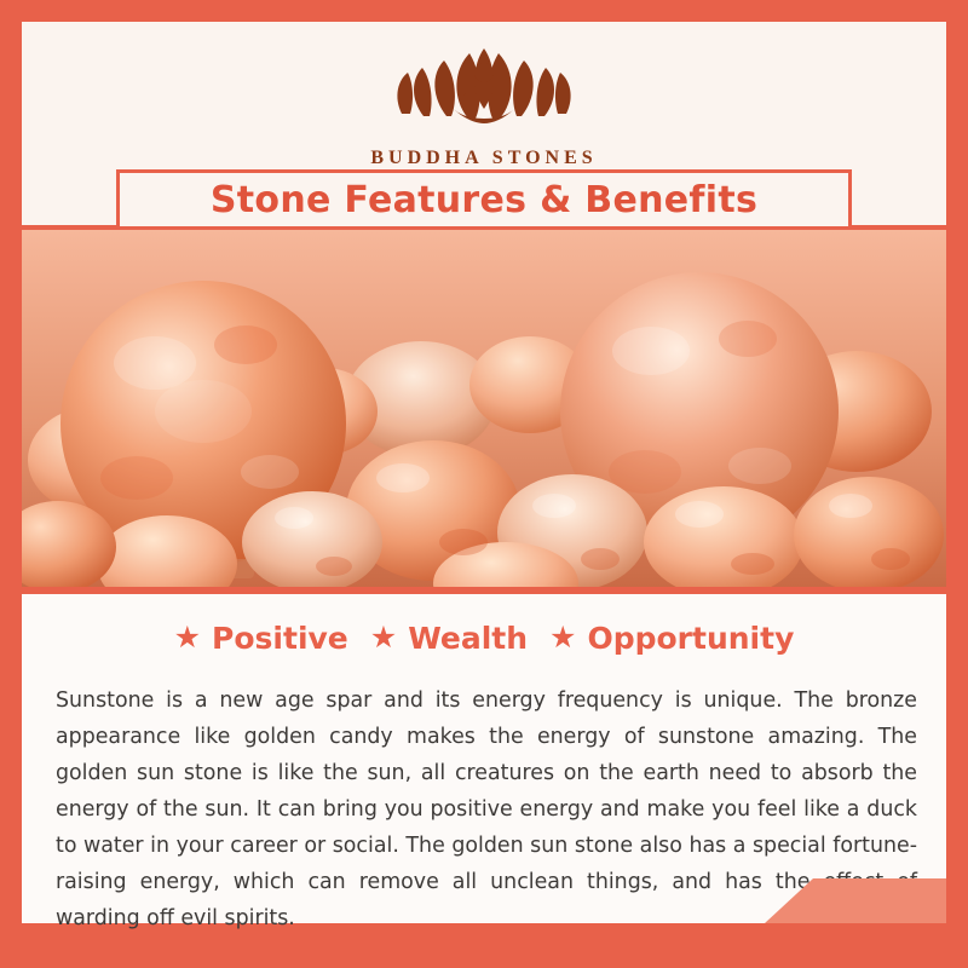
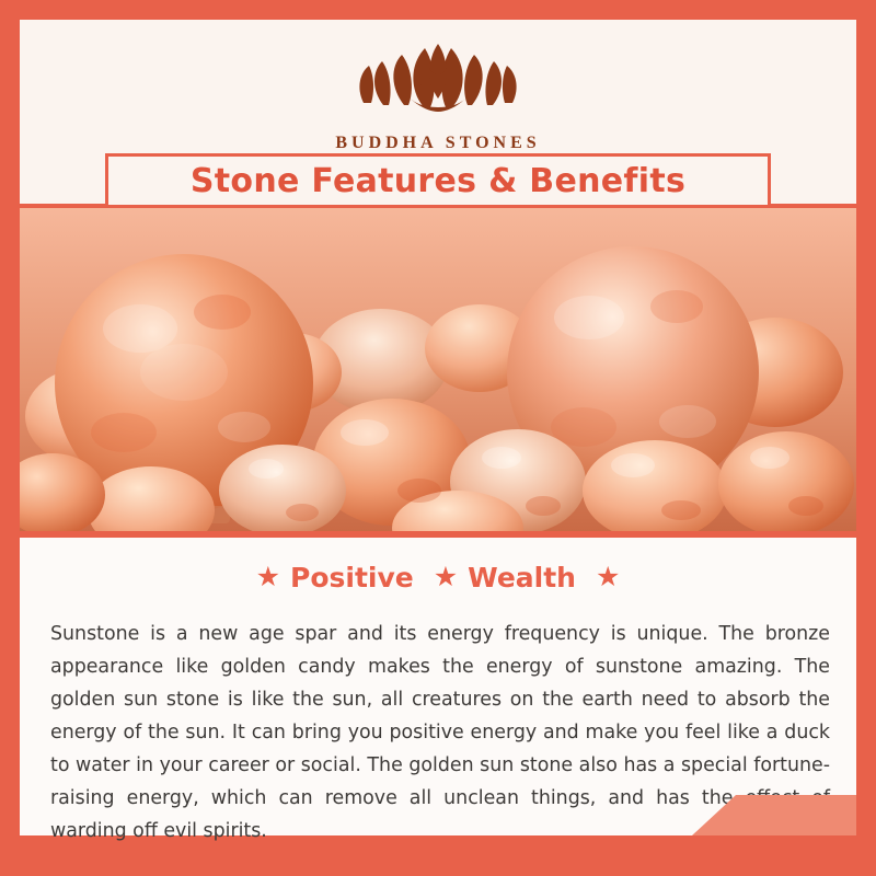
  BUDDHA STONES
  Stone Features & Benefits
  ★
  Positive
  ★
  Wealth
  ★
- Opportunity
  Sunstone is a new age spar and its energy frequency is unique. The bronze appearance like golden candy makes the energy of sunstone amazing. The golden sun stone is like the sun, all creatures on the earth need to absorb the energy of the sun. It can bring you positive energy and make you feel like a duck to water in your career or social. The golden sun stone also has a special fortune-raising energy, which can remove all unclean things, and has the warding off evil spirits.
